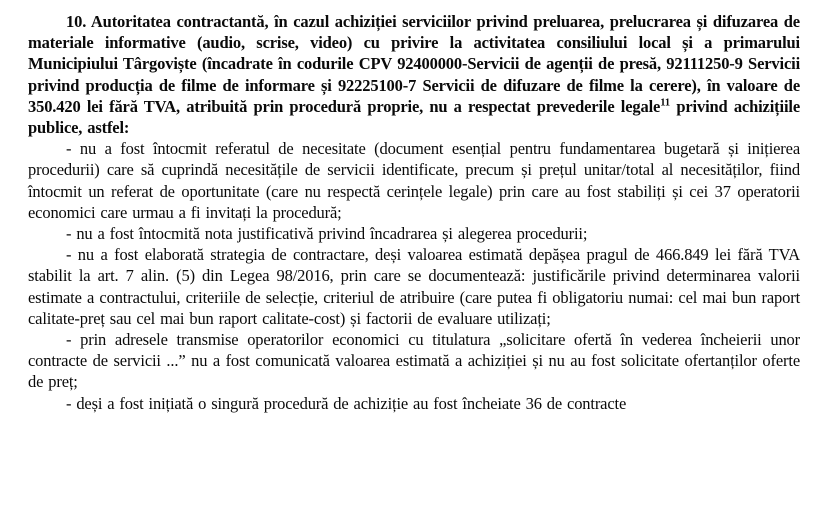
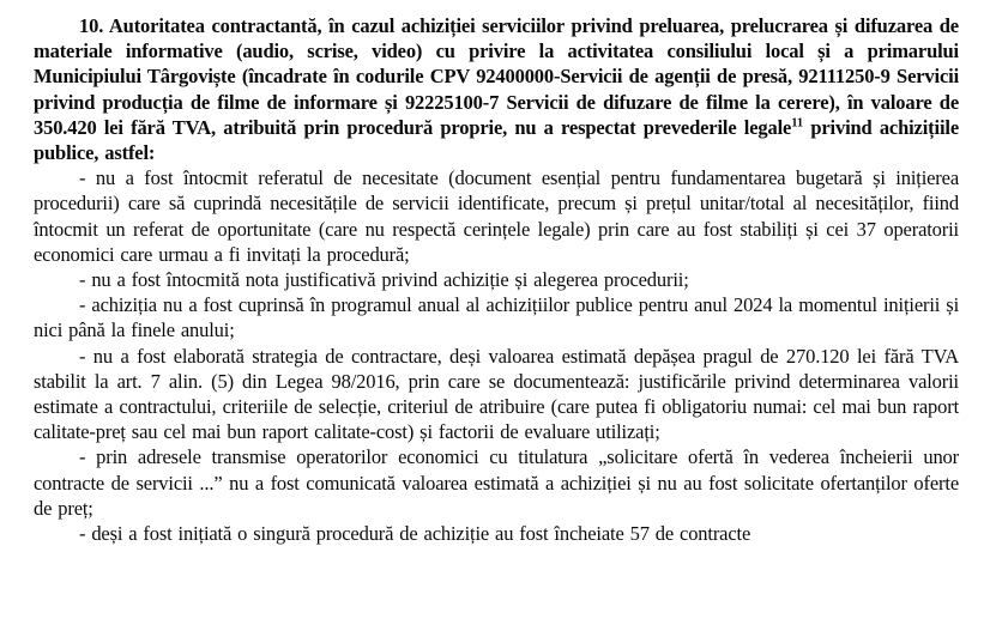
  10. Autoritatea contractantă, în cazul achiziției serviciilor privind preluarea, prelucrarea și difuzarea de materiale informative (audio, scrise, video) cu privire la activitatea consiliului local și a primarului Municipiului Târgoviște (încadrate în codurile CPV 92400000-Servicii de agenții de presă, 92111250-9 Servicii privind producția de filme de informare și 92225100-7 Servicii de difuzare de filme la cerere), în valoare de 350.420 lei fără TVA, atribuită prin procedură proprie, nu a respectat prevederile legale11 privind achizițiile publice, astfel:
  - nu a fost întocmit referatul de necesitate (document esențial pentru fundamentarea bugetară și inițierea procedurii) care să cuprindă necesitățile de servicii identificate, precum și prețul unitar/total al necesităților, fiind întocmit un referat de oportunitate (care nu respectă cerințele legale) prin care au fost stabiliți și cei 37 operatorii economici care urmau a fi invitați la procedură;
- - nu a fost întocmită nota justificativă privind încadrarea și alegerea procedurii;
+ - nu a fost întocmită nota justificativă privind achiziție și alegerea procedurii;
+ - achiziția nu a fost cuprinsă în programul anual al achizițiilor publice pentru anul 2024 la momentul inițierii și nici până la finele anului;
- - nu a fost elaborată strategia de contractare, deși valoarea estimată depășea pragul de 466.849 lei fără TVA stabilit la art. 7 alin. (5) din Legea 98/2016, prin care se documentează: justificările privind determinarea valorii estimate a contractului, criteriile de selecție, criteriul de atribuire (care putea fi obligatoriu numai: cel mai bun raport calitate-preț sau cel mai bun raport calitate-cost) și factorii de evaluare utilizați;
+ - nu a fost elaborată strategia de contractare, deși valoarea estimată depășea pragul de 270.120 lei fără TVA stabilit la art. 7 alin. (5) din Legea 98/2016, prin care se documentează: justificările privind determinarea valorii estimate a contractului, criteriile de selecție, criteriul de atribuire (care putea fi obligatoriu numai: cel mai bun raport calitate-preț sau cel mai bun raport calitate-cost) și factorii de evaluare utilizați;
  - prin adresele transmise operatorilor economici cu titulatura „solicitare ofertă în vederea încheierii unor contracte de servicii ...” nu a fost comunicată valoarea estimată a achiziției și nu au fost solicitate ofertanților oferte de preț;
- - deși a fost inițiată o singură procedură de achiziție au fost încheiate 36 de contracte
+ - deși a fost inițiată o singură procedură de achiziție au fost încheiate 57 de contracte
